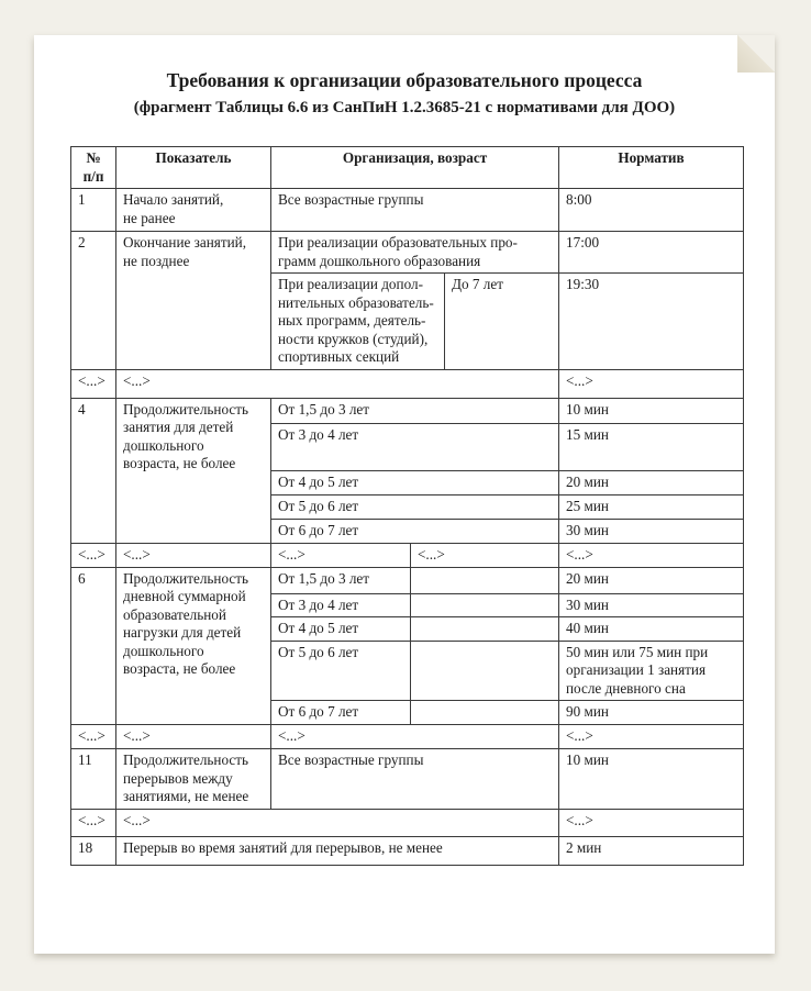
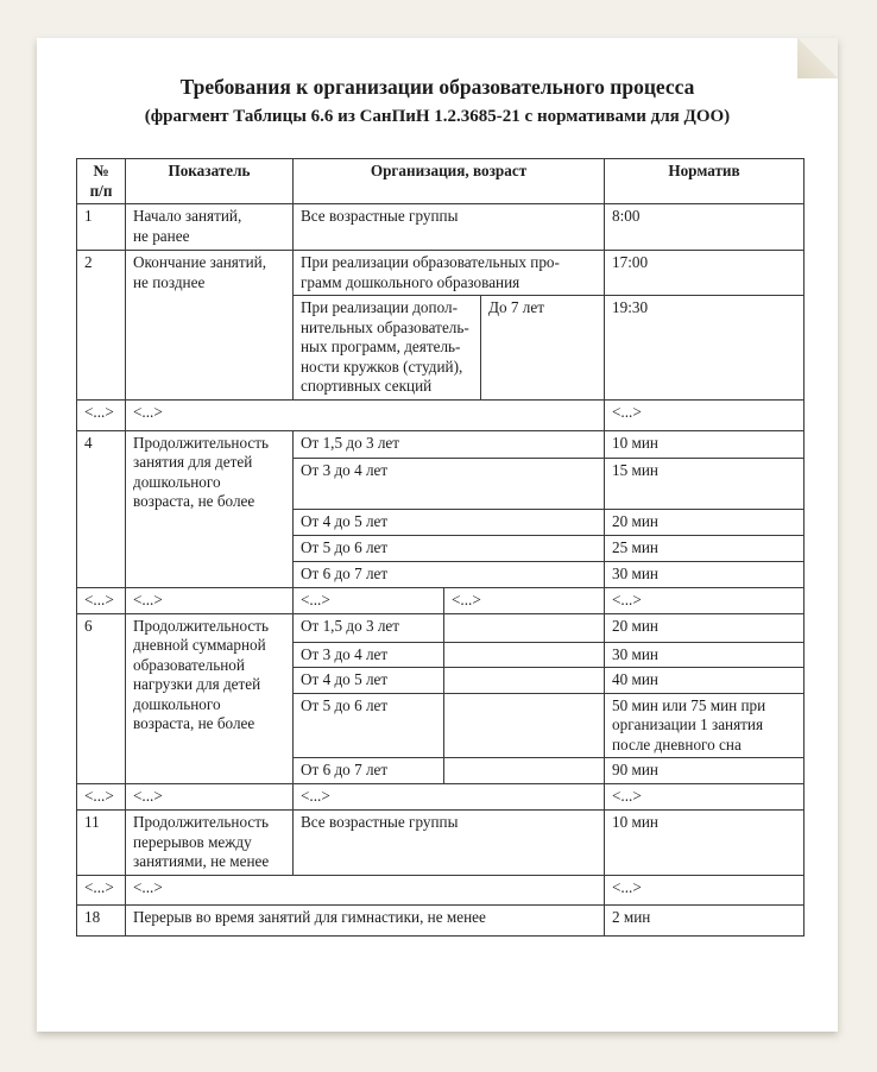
  Требования к организации образовательного процесса
  (фрагмент Таблицы 6.6 из СанПиН 1.2.3685-21 с нормативами для ДОО)
  № п/п	Показатель	Организация, возраст	Норматив
  1	Начало занятий, не ранее	Все возрастные группы	8:00
  2	Окончание занятий, не позднее	При реализации образовательных про- грамм дошкольного образования	17:00
  При реализации допол- нительных образователь- ных программ, деятель- ности кружков (студий), спортивных секций	До 7 лет	19:30
  <...>	<...>	<...>
  4	Продолжительность занятия для детей дошкольного возраста, не более	От 1,5 до 3 лет	10 мин
  От 3 до 4 лет	15 мин
  От 4 до 5 лет	20 мин
  От 5 до 6 лет	25 мин
  От 6 до 7 лет	30 мин
  <...>	<...>	<...>	<...>	<...>
  6	Продолжительность дневной суммарной образовательной нагрузки для детей дошкольного возраста, не более	От 1,5 до 3 лет		20 мин
  От 3 до 4 лет		30 мин
  От 4 до 5 лет		40 мин
  От 5 до 6 лет		50 мин или 75 мин при организации 1 занятия после дневного сна
  От 6 до 7 лет		90 мин
  <...>	<...>	<...>	<...>
  11	Продолжительность перерывов между занятиями, не менее	Все возрастные группы	10 мин
  <...>	<...>	<...>
- 18	Перерыв во время занятий для перерывов, не менее	2 мин
+ 18	Перерыв во время занятий для гимнастики, не менее	2 мин
